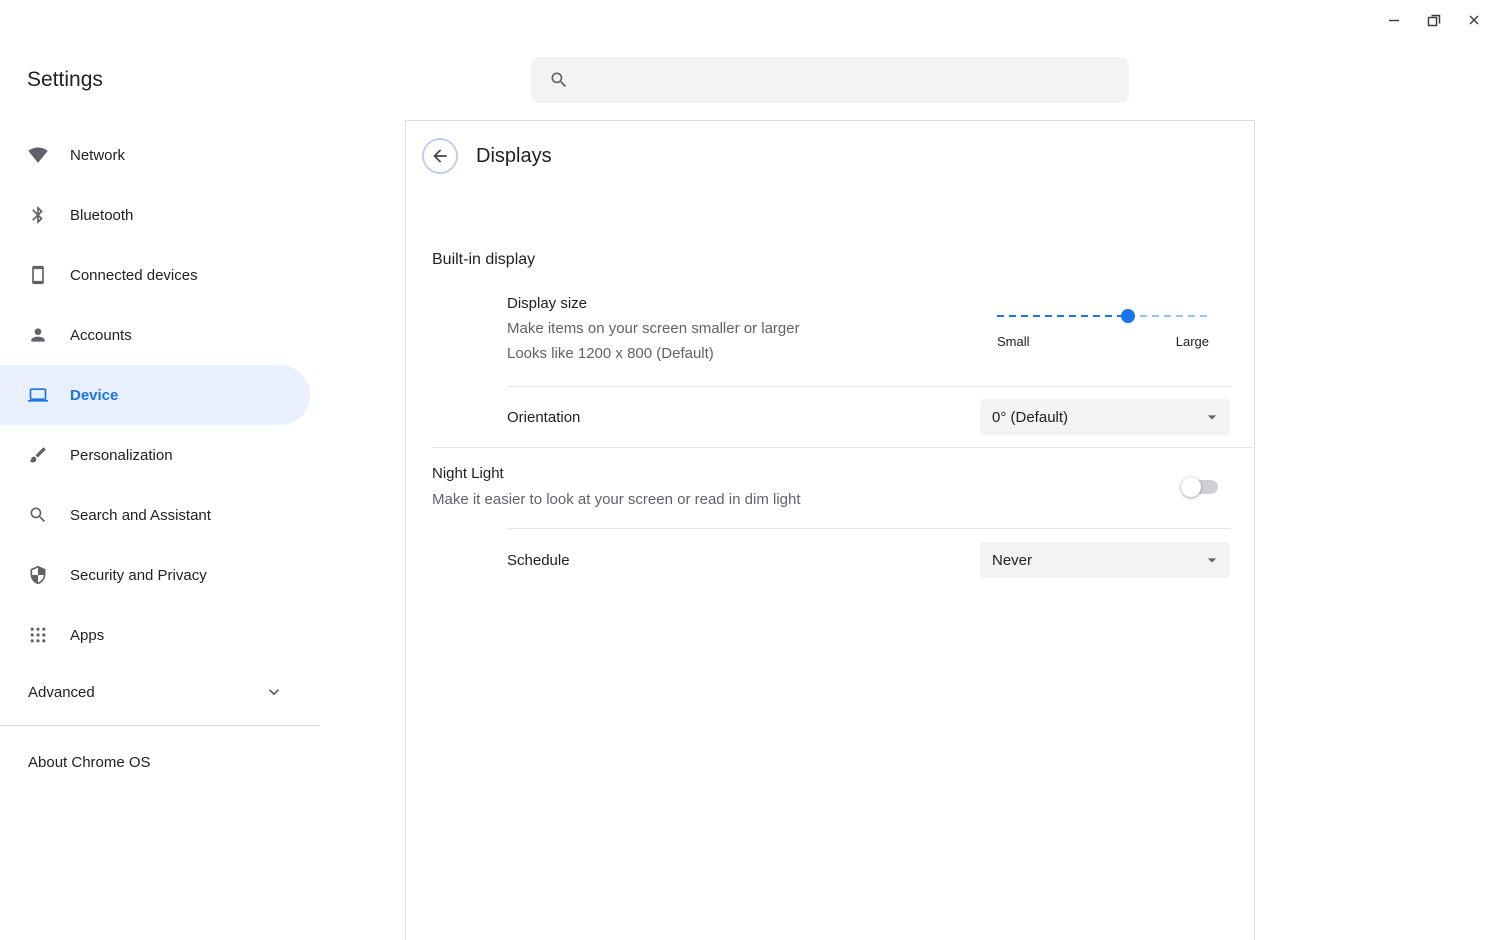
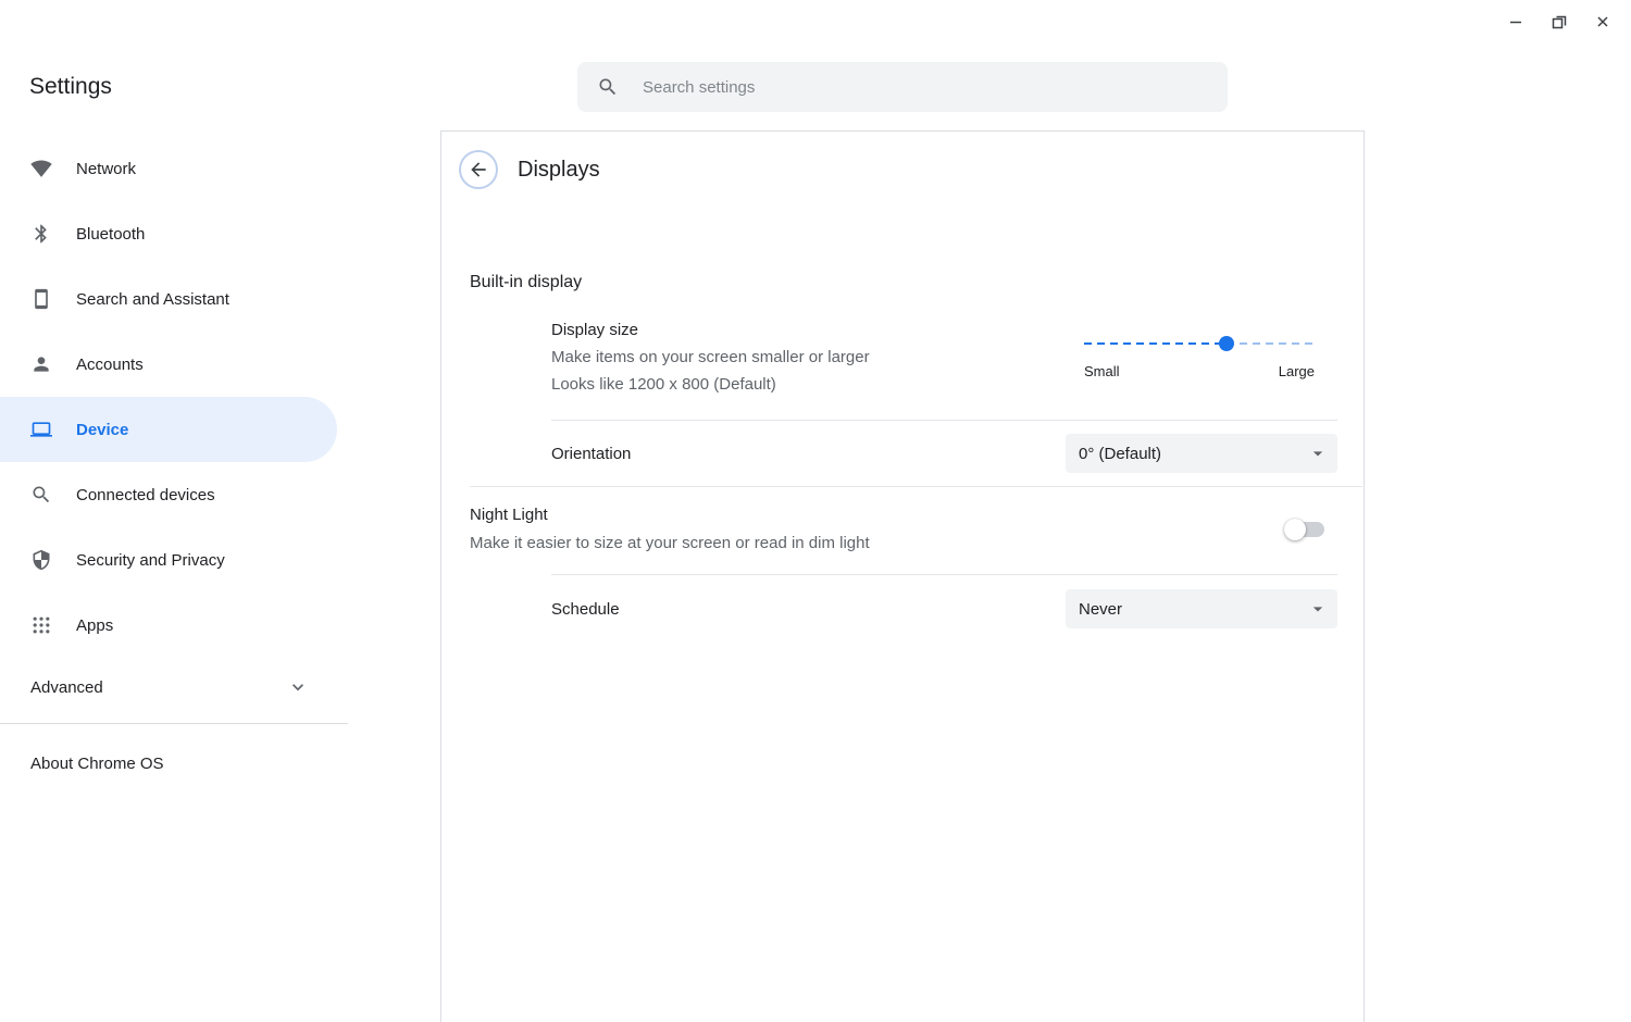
  Settings
+ Search settings
  Network
  Bluetooth
- Connected devices
+ Search and Assistant
  Accounts
  Device
- Personalization
- Search and Assistant
+ Connected devices
  Security and Privacy
  Apps
  Advanced
  About Chrome OS
  Displays
  Built-in display
  Display size
  Make items on your screen smaller or larger
  Looks like 1200 x 800 (Default)
  Small
  Large
  Orientation
  0° (Default)
  Night Light
- Make it easier to look at your screen or read in dim light
+ Make it easier to size at your screen or read in dim light
  Schedule
  Never
